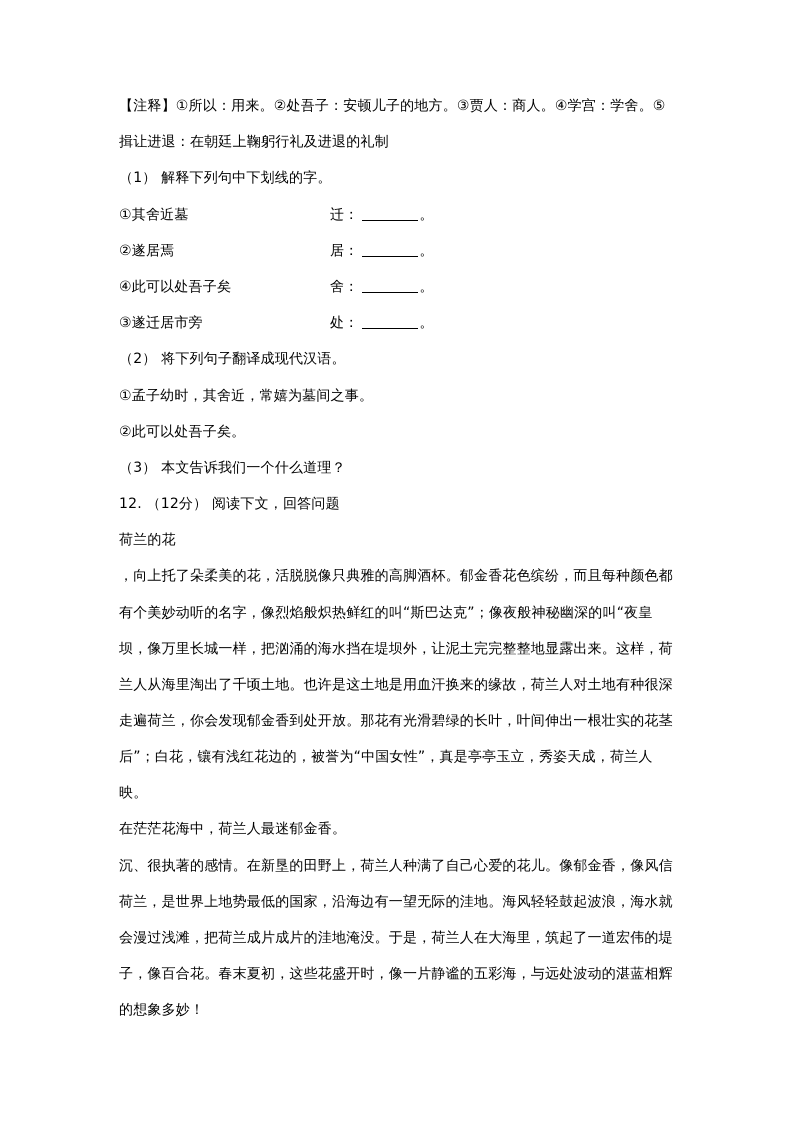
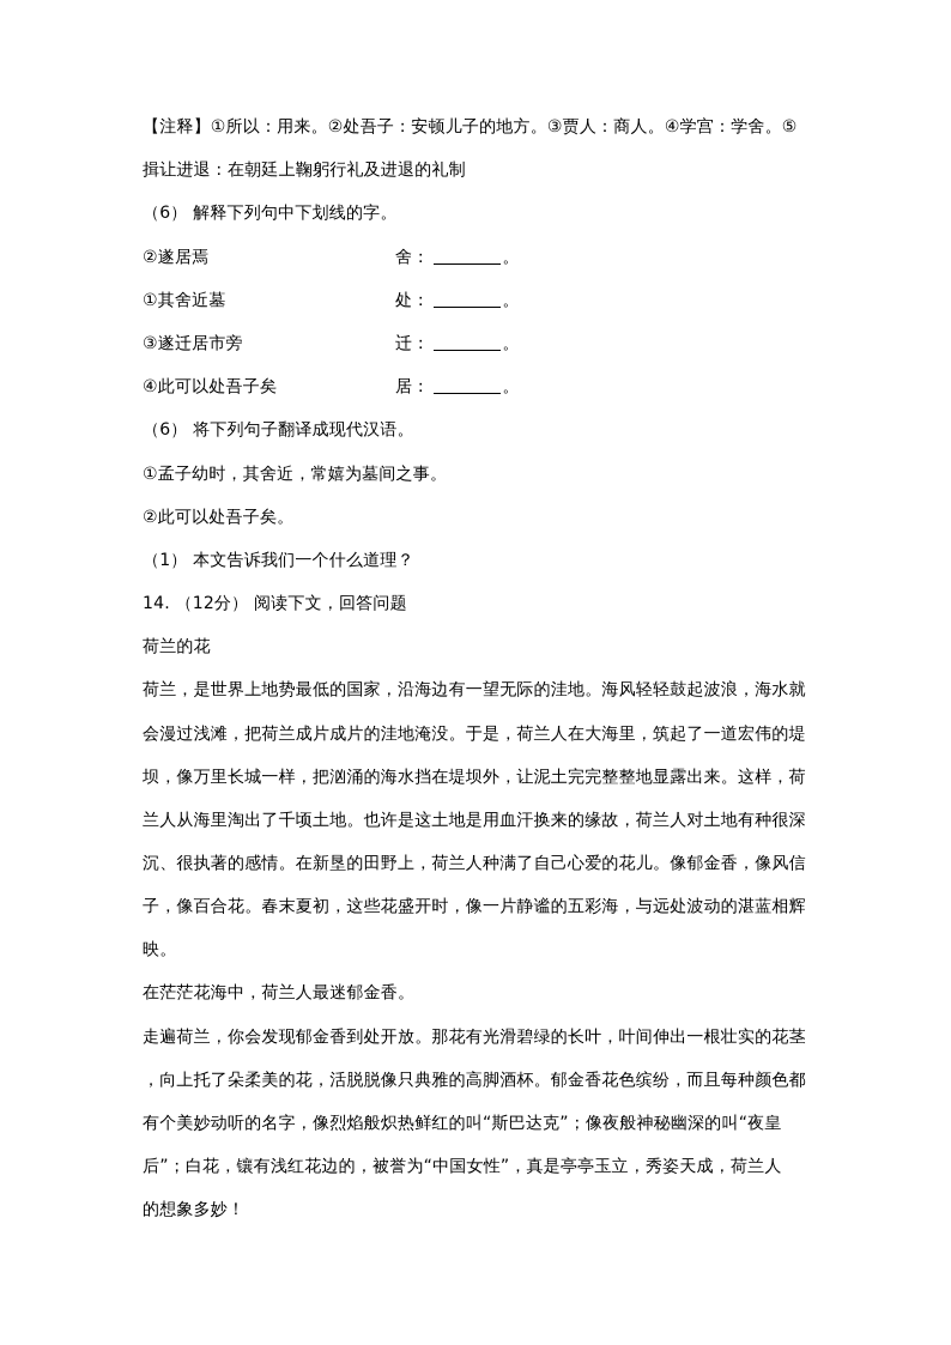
  【注释】①所以：用来。②处吾子：安顿儿子的地方。③贾人：商人。④学宫：学舍。⑤
  揖让进退：在朝廷上鞠躬行礼及进退的礼制
- （1） 解释下列句中下划线的字。
+ （6） 解释下列句中下划线的字。
- ①其舍近墓
+ ②遂居焉
- 迁： 。
+ 舍： 。
- ②遂居焉
+ ①其舍近墓
- 居： 。
+ 处： 。
- ④此可以处吾子矣
+ ③遂迁居市旁
- 舍： 。
+ 迁： 。
- ③遂迁居市旁
+ ④此可以处吾子矣
- 处： 。
+ 居： 。
- （2） 将下列句子翻译成现代汉语。
+ （6） 将下列句子翻译成现代汉语。
  ①孟子幼时，其舍近，常嬉为墓间之事。
  ②此可以处吾子矣。
- （3） 本文告诉我们一个什么道理？
+ （1） 本文告诉我们一个什么道理？
- 12. （12分） 阅读下文，回答问题
+ 14. （12分） 阅读下文，回答问题
  荷兰的花
- ，向上托了朵柔美的花，活脱脱像只典雅的高脚酒杯。郁金香花色缤纷，而且每种颜色都
+ 荷兰，是世界上地势最低的国家，沿海边有一望无际的洼地。海风轻轻鼓起波浪，海水就
- 有个美妙动听的名字，像烈焰般炽热鲜红的叫“斯巴达克”；像夜般神秘幽深的叫“夜皇
+ 会漫过浅滩，把荷兰成片成片的洼地淹没。于是，荷兰人在大海里，筑起了一道宏伟的堤
  坝，像万里长城一样，把汹涌的海水挡在堤坝外，让泥土完完整整地显露出来。这样，荷
  兰人从海里淘出了千顷土地。也许是这土地是用血汗换来的缘故，荷兰人对土地有种很深
- 走遍荷兰，你会发现郁金香到处开放。那花有光滑碧绿的长叶，叶间伸出一根壮实的花茎
+ 沉、很执著的感情。在新垦的田野上，荷兰人种满了自己心爱的花儿。像郁金香，像风信
- 后”；白花，镶有浅红花边的，被誉为“中国女性”，真是亭亭玉立，秀姿天成，荷兰人
+ 子，像百合花。春末夏初，这些花盛开时，像一片静谧的五彩海，与远处波动的湛蓝相辉
  映。
  在茫茫花海中，荷兰人最迷郁金香。
- 沉、很执著的感情。在新垦的田野上，荷兰人种满了自己心爱的花儿。像郁金香，像风信
+ 走遍荷兰，你会发现郁金香到处开放。那花有光滑碧绿的长叶，叶间伸出一根壮实的花茎
- 荷兰，是世界上地势最低的国家，沿海边有一望无际的洼地。海风轻轻鼓起波浪，海水就
+ ，向上托了朵柔美的花，活脱脱像只典雅的高脚酒杯。郁金香花色缤纷，而且每种颜色都
- 会漫过浅滩，把荷兰成片成片的洼地淹没。于是，荷兰人在大海里，筑起了一道宏伟的堤
+ 有个美妙动听的名字，像烈焰般炽热鲜红的叫“斯巴达克”；像夜般神秘幽深的叫“夜皇
- 子，像百合花。春末夏初，这些花盛开时，像一片静谧的五彩海，与远处波动的湛蓝相辉
+ 后”；白花，镶有浅红花边的，被誉为“中国女性”，真是亭亭玉立，秀姿天成，荷兰人
  的想象多妙！
